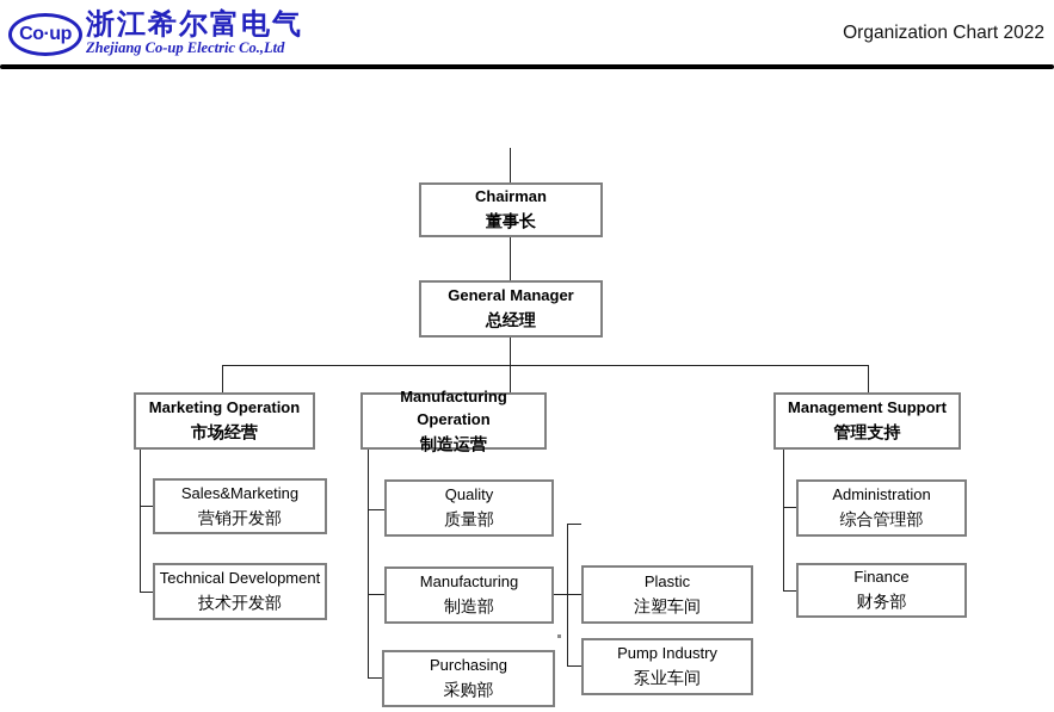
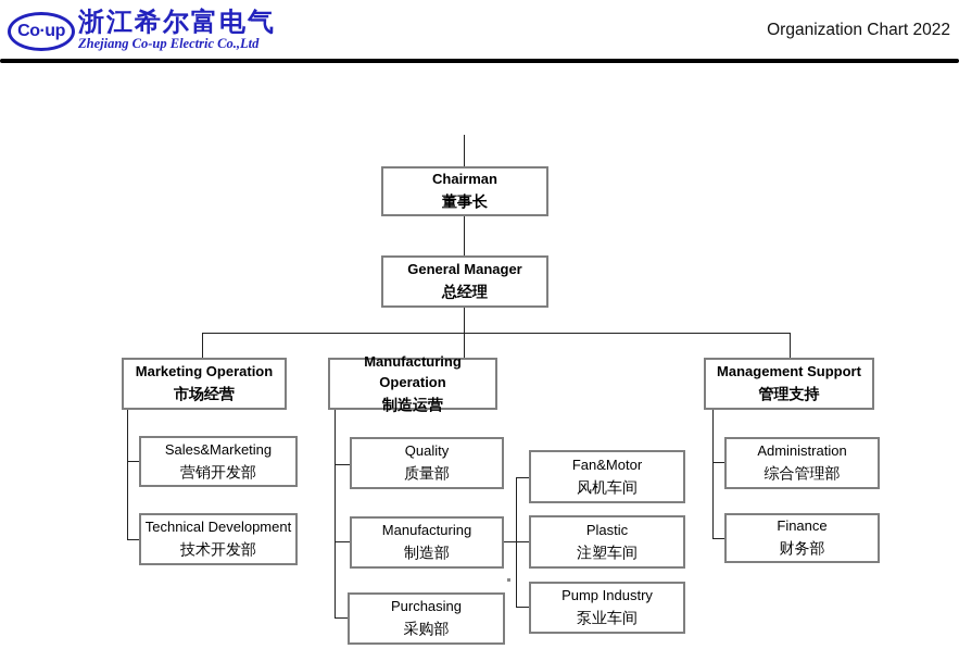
  Co·up
  浙江希尔富电气
  Zhejiang Co-up Electric Co.,Ltd
  Organization Chart 2022
  Chairman
  董事长
  General Manager
  总经理
  Marketing Operation
  市场经营
  Manufacturing Operation
  制造运营
  Management Support
  管理支持
  Sales&Marketing
  营销开发部
  Technical Development
  技术开发部
  Quality
  质量部
  Manufacturing
  制造部
  Purchasing
  采购部
+ Fan&Motor
+ 风机车间
  Plastic
  注塑车间
  Pump Industry
  泵业车间
  Administration
  综合管理部
  Finance
  财务部
